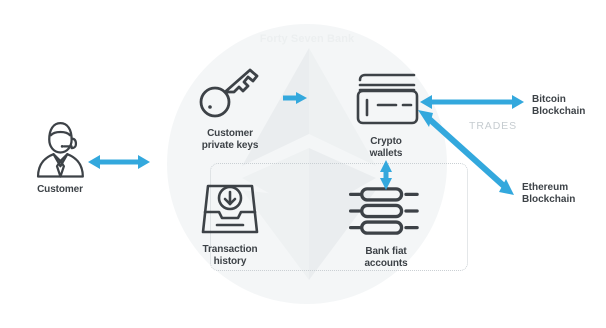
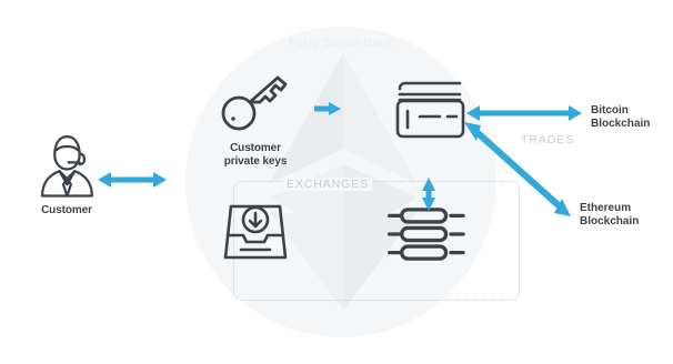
+ EXCHANGES
  TRADES
  Customer
  Customer
  private keys
- Crypto
- wallets
- Transaction
- history
- Bank fiat
- accounts
  Bitcoin
  Blockchain
  Ethereum
  Blockchain
